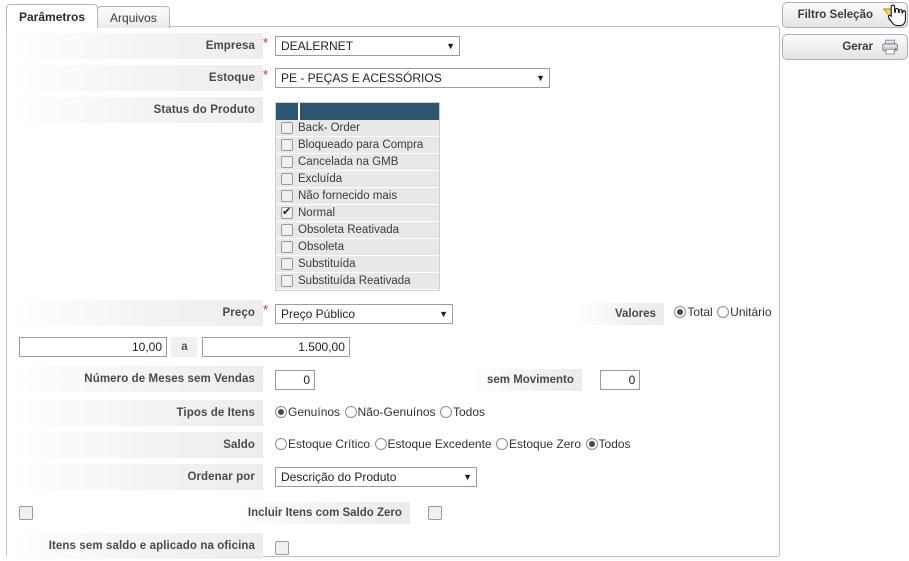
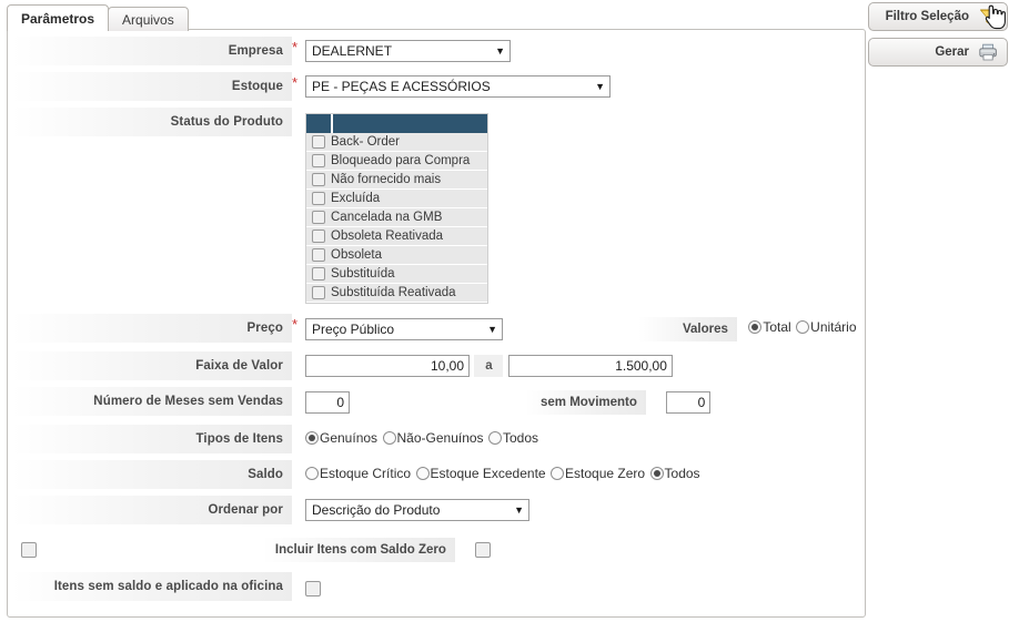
  Parâmetros
  Arquivos
  Empresa
  *
  DEALERNET
  ▼
  Estoque
  *
  PE - PEÇAS E ACESSÓRIOS
  ▼
  Status do Produto
  Back- Order
  Bloqueado para Compra
- Cancelada na GMB
+ Não fornecido mais
  Excluída
- Não fornecido mais
+ Cancelada na GMB
- Normal
  Obsoleta Reativada
  Obsoleta
  Substituída
  Substituída Reativada
  Preço
  *
  Preço Público
  ▼
  Valores
  Total
  Unitário
+ Faixa de Valor
  10,00 a 1.500,00
  Número de Meses sem Vendas
  0 sem Movimento 0
  Tipos de Itens
  Genuínos
  Não-Genuínos
  Todos
  Saldo
  Estoque Crítico
  Estoque Excedente
  Estoque Zero
  Todos
  Ordenar por
  Descrição do Produto
  ▼
  Incluir Itens com Saldo Zero
  Itens sem saldo e aplicado na oficina
  Filtro Seleção
  Gerar
